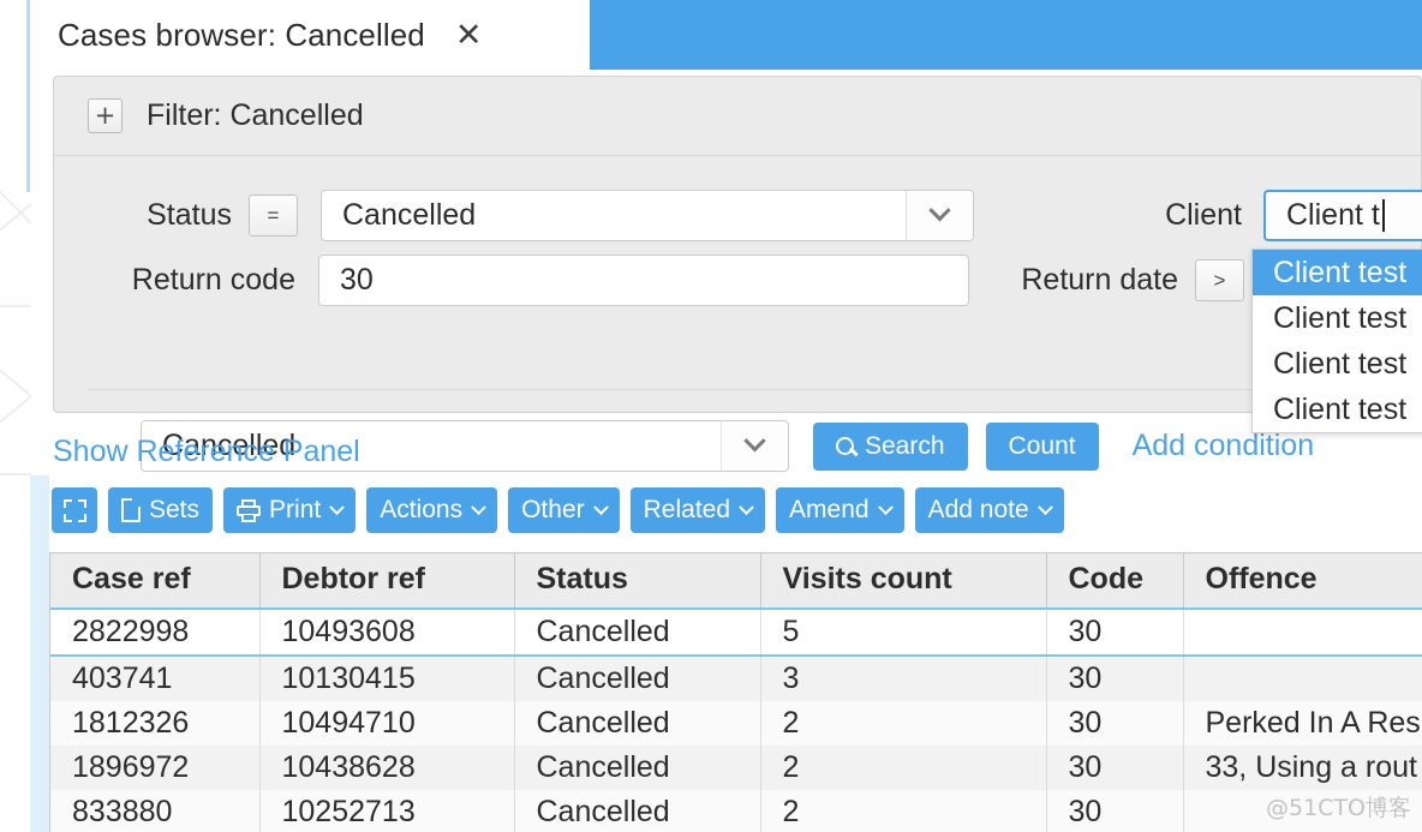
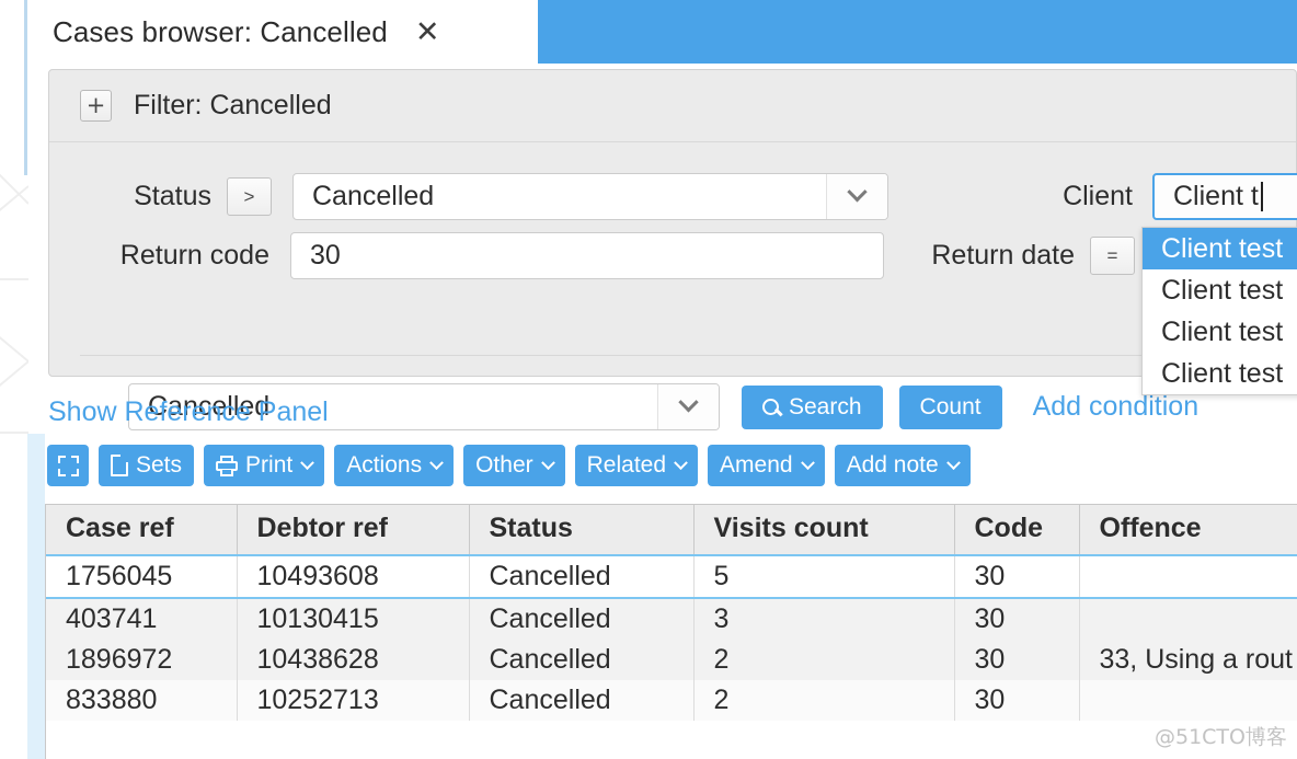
  Cases browser: Cancelled
  ✕
  +
  Filter: Cancelled
  Status
- =
+ >
  Cancelled
  Return code
  30
  Client
  Client t
  Return date
- >
+ =
  Cancelled
  Search
  Count
  Add condition
  Client test
  Client test
  Client test
  Client test
  Show Reference Panel
  Sets
  Print
  Actions
  Other
  Related
  Amend
  Add note
  Case ref	Debtor ref	Status	Visits count	Code	Offence
- 2822998	10493608	Cancelled	5	30
+ 1756045	10493608	Cancelled	5	30
  403741	10130415	Cancelled	3	30
- 1812326	10494710	Cancelled	2	30	Perked In A Res
  1896972	10438628	Cancelled	2	30	33, Using a rout
  833880	10252713	Cancelled	2	30
  @51CTO博客
